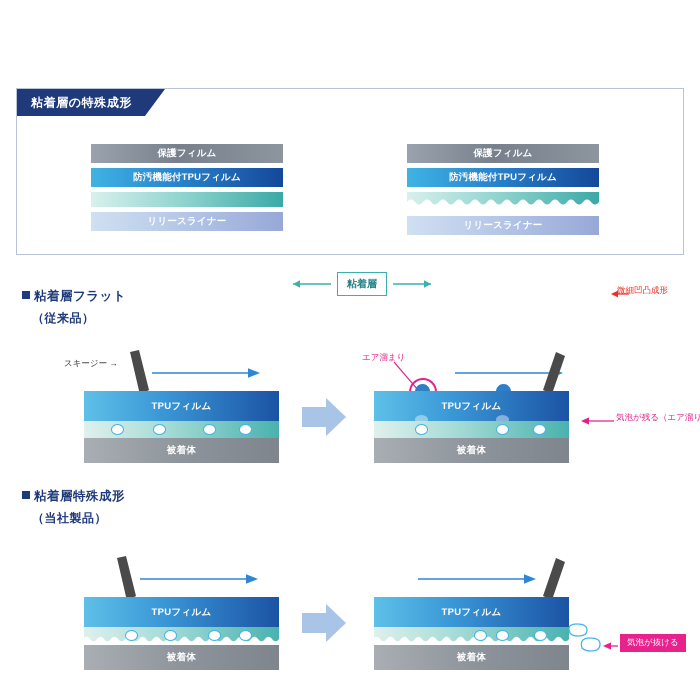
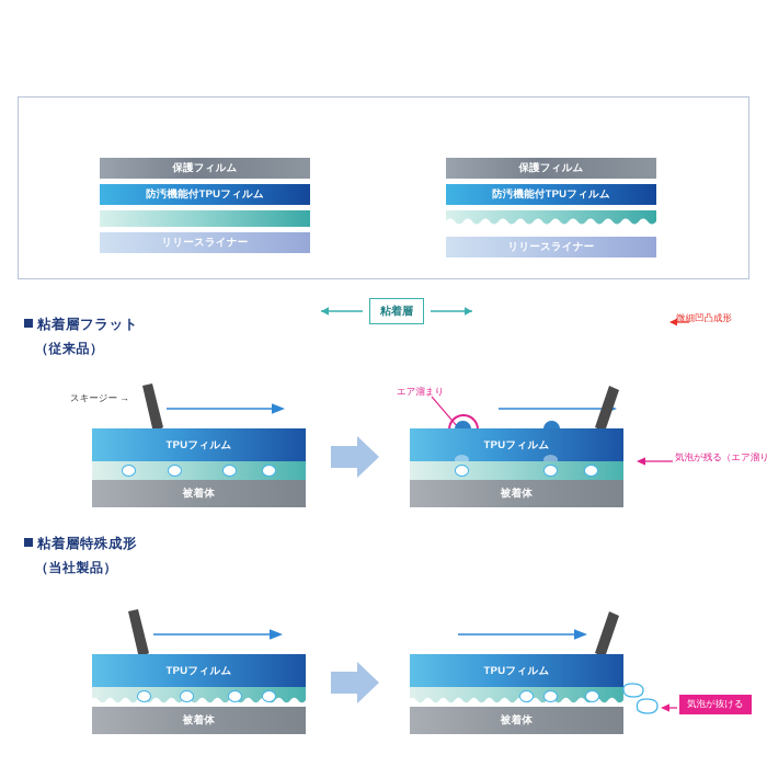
- 粘着層の特殊成形
  保護フィルム
  防汚機能付TPUフィルム
  リリースライナー
  保護フィルム
  防汚機能付TPUフィルム
  リリースライナー
  粘着層
  微細凹凸成形
  粘着層フラット
  （従来品）
  スキージー →
  TPUフィルム
  被着体
  エア溜まり
  TPUフィルム
  被着体
  気泡が残る（エア溜り
  粘着層特殊成形
  （当社製品）
  TPUフィルム
  被着体
  TPUフィルム
  被着体
  気泡が抜ける
